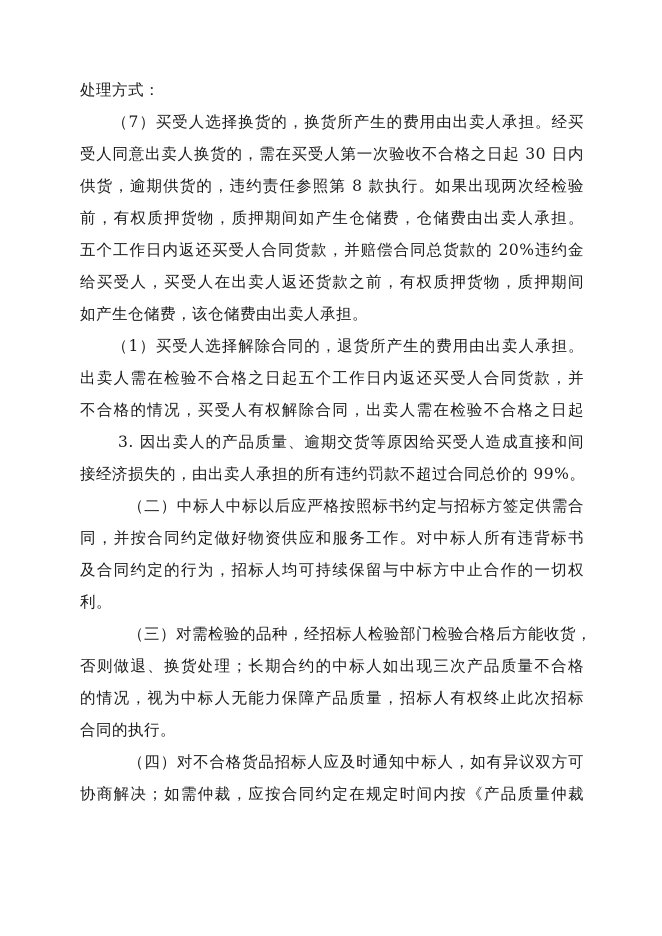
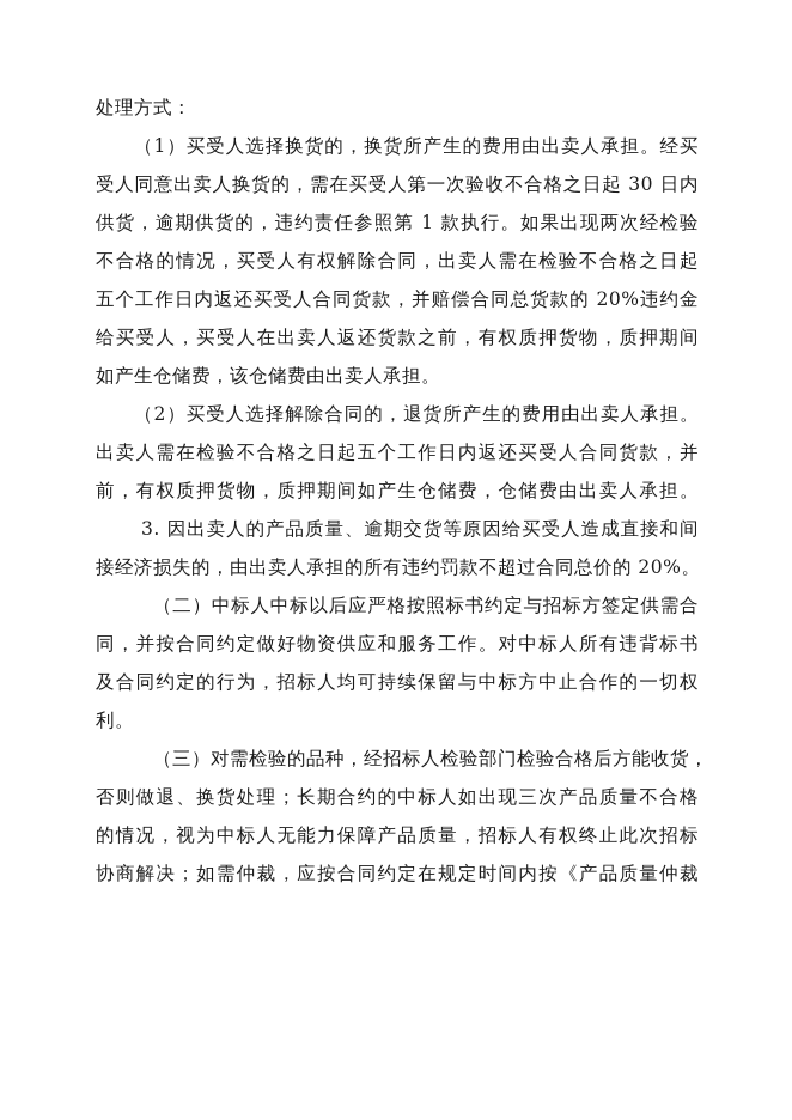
  处理方式：
- （7）买受人选择换货的，换货所产生的费用由出卖人承担。经买
+ （1）买受人选择换货的，换货所产生的费用由出卖人承担。经买
  受人同意出卖人换货的，需在买受人第一次验收不合格之日起 30 日内
- 供货，逾期供货的，违约责任参照第 8 款执行。如果出现两次经检验
+ 供货，逾期供货的，违约责任参照第 1 款执行。如果出现两次经检验
- 前，有权质押货物，质押期间如产生仓储费，仓储费由出卖人承担。
+ 不合格的情况，买受人有权解除合同，出卖人需在检验不合格之日起
  五个工作日内返还买受人合同货款，并赔偿合同总货款的 20%违约金
  给买受人，买受人在出卖人返还货款之前，有权质押货物，质押期间
  如产生仓储费，该仓储费由出卖人承担。
- （1）买受人选择解除合同的，退货所产生的费用由出卖人承担。
+ （2）买受人选择解除合同的，退货所产生的费用由出卖人承担。
  出卖人需在检验不合格之日起五个工作日内返还买受人合同货款，并
- 不合格的情况，买受人有权解除合同，出卖人需在检验不合格之日起
+ 前，有权质押货物，质押期间如产生仓储费，仓储费由出卖人承担。
  3. 因出卖人的产品质量、逾期交货等原因给买受人造成直接和间
- 接经济损失的，由出卖人承担的所有违约罚款不超过合同总价的 99%。
+ 接经济损失的，由出卖人承担的所有违约罚款不超过合同总价的 20%。
  （二）中标人中标以后应严格按照标书约定与招标方签定供需合
  同，并按合同约定做好物资供应和服务工作。对中标人所有违背标书
  及合同约定的行为，招标人均可持续保留与中标方中止合作的一切权
  利。
  （三）对需检验的品种，经招标人检验部门检验合格后方能收货，
  否则做退、换货处理；长期合约的中标人如出现三次产品质量不合格
  的情况，视为中标人无能力保障产品质量，招标人有权终止此次招标
- 合同的执行。
- （四）对不合格货品招标人应及时通知中标人，如有异议双方可
  协商解决；如需仲裁，应按合同约定在规定时间内按《产品质量仲裁
